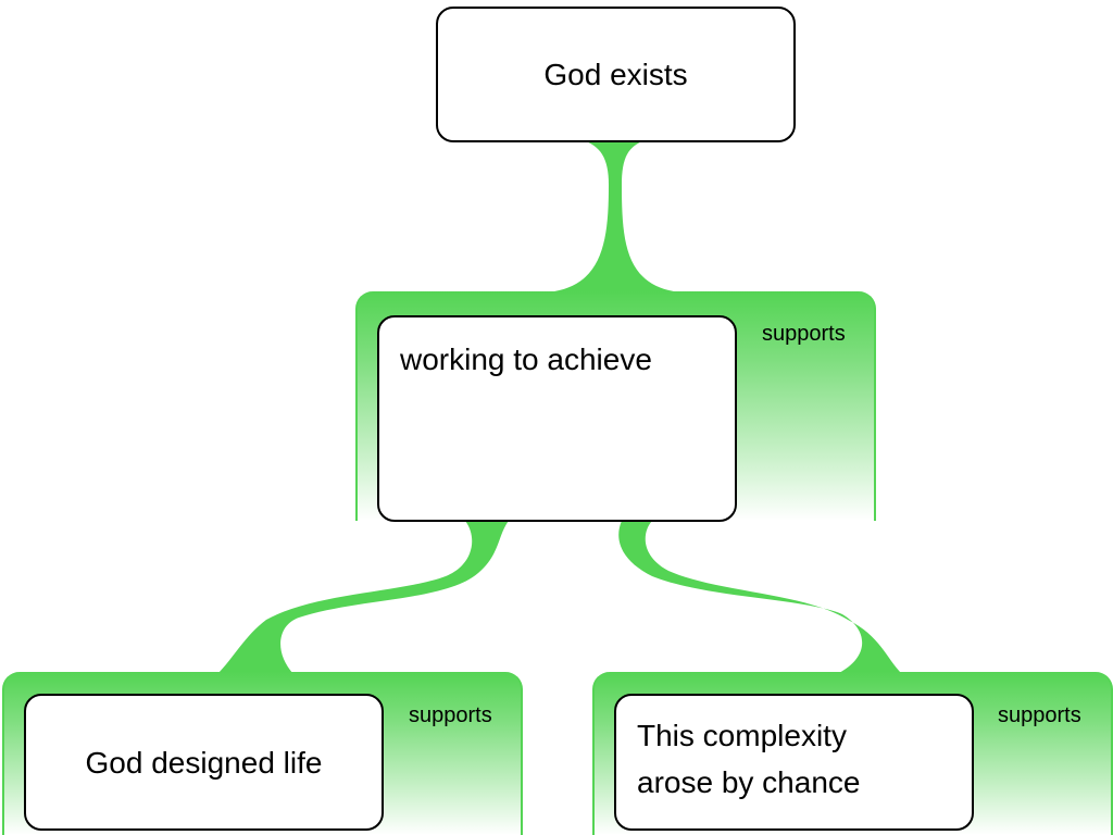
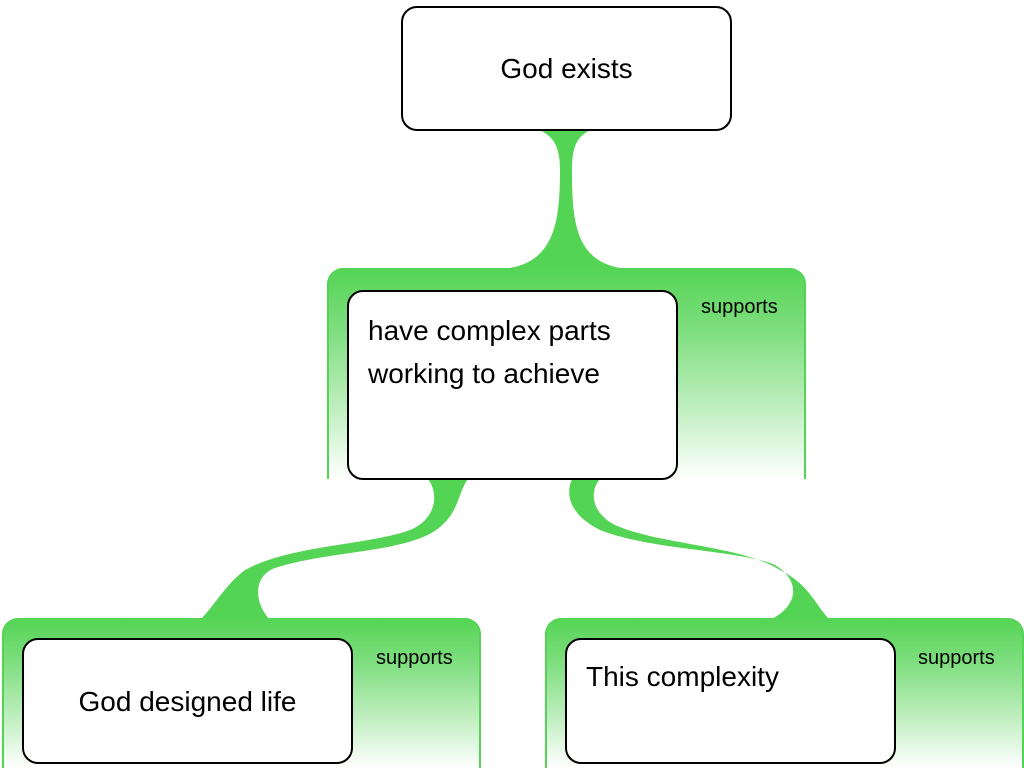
  God exists
  supports
+ have complex parts
  working to achieve
  supports
  God designed life
  supports
  This complexity
- arose by chance
